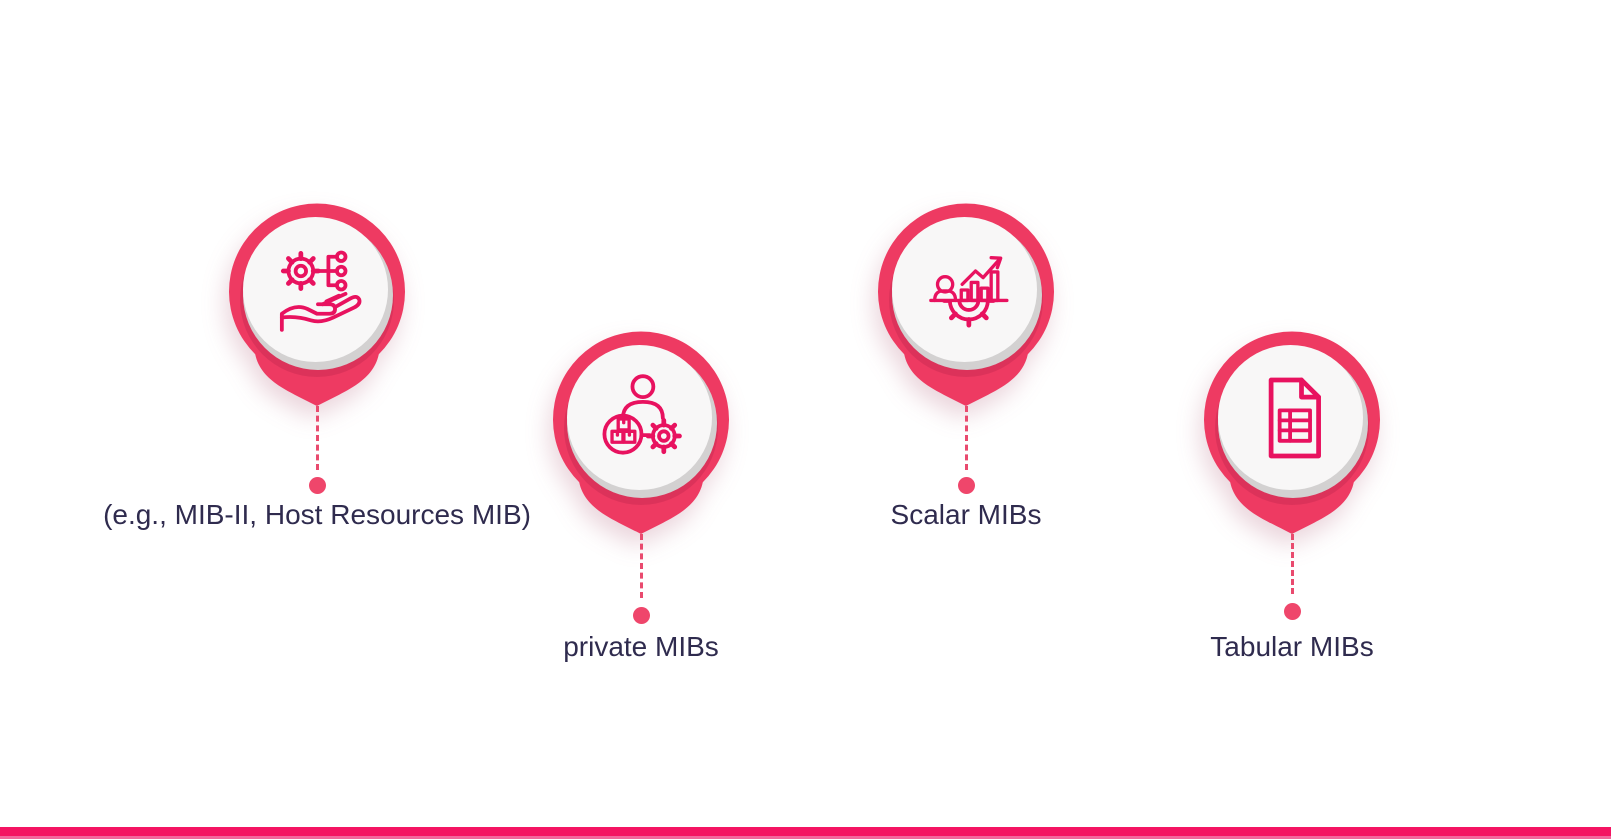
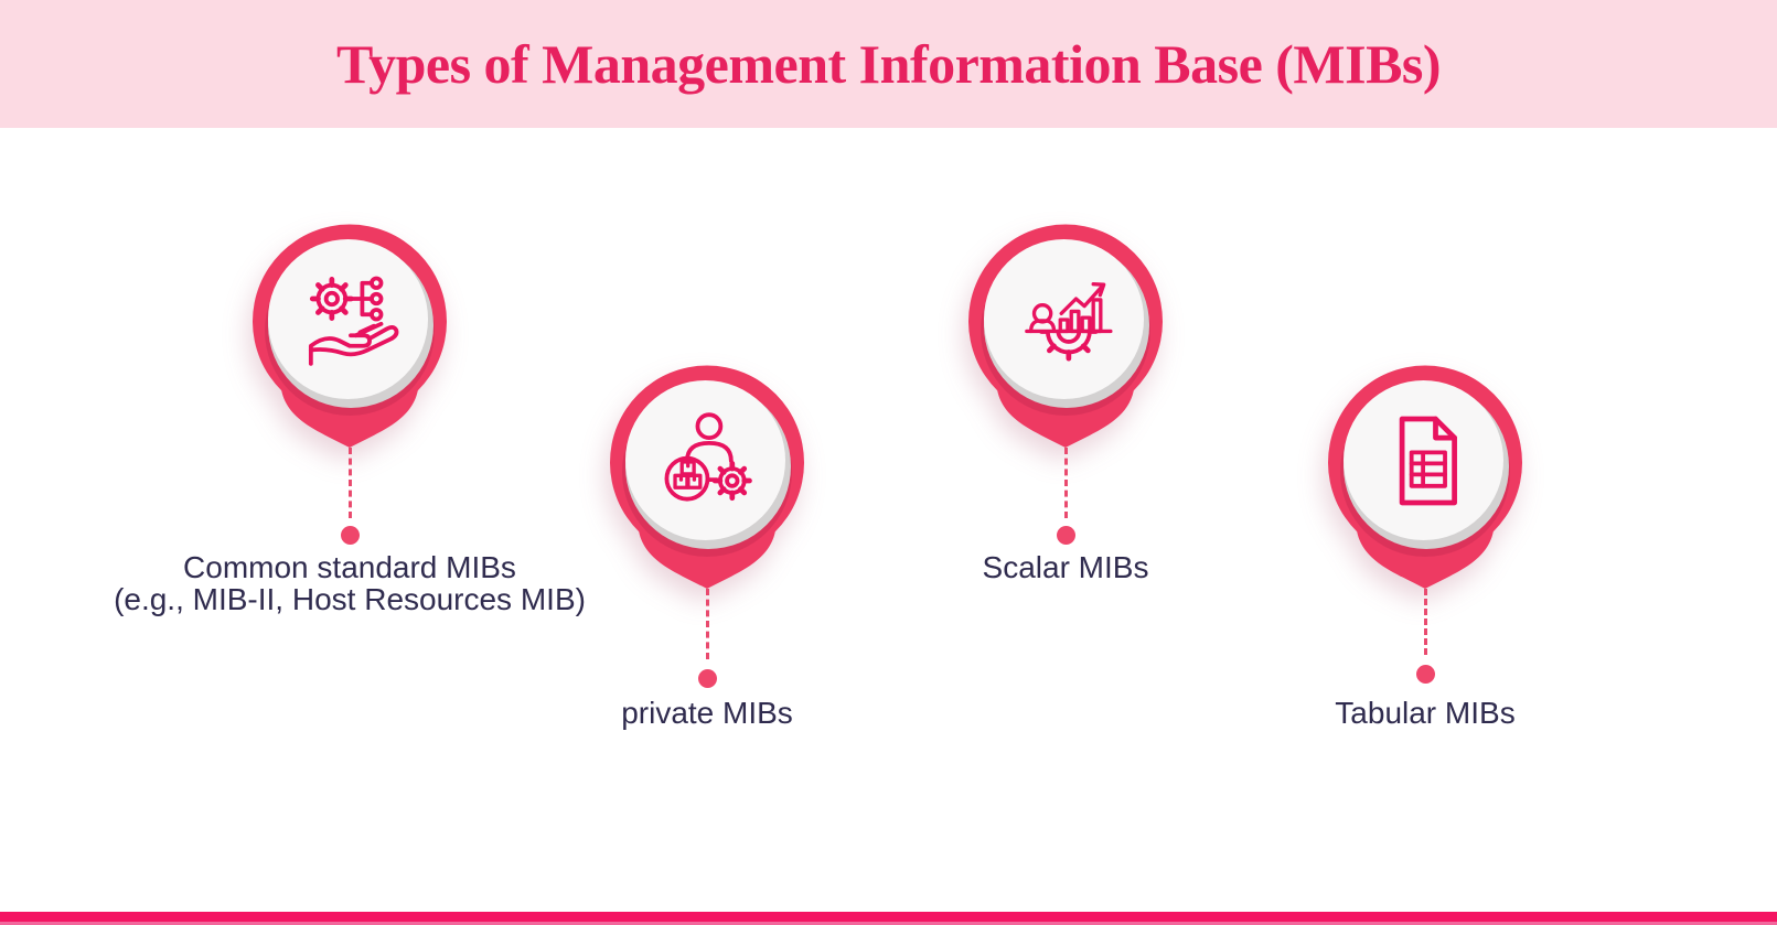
+ Types of Management Information Base (MIBs)
+ Common standard MIBs
  (e.g., MIB-II, Host Resources MIB)
  private MIBs
  Scalar MIBs
  Tabular MIBs
